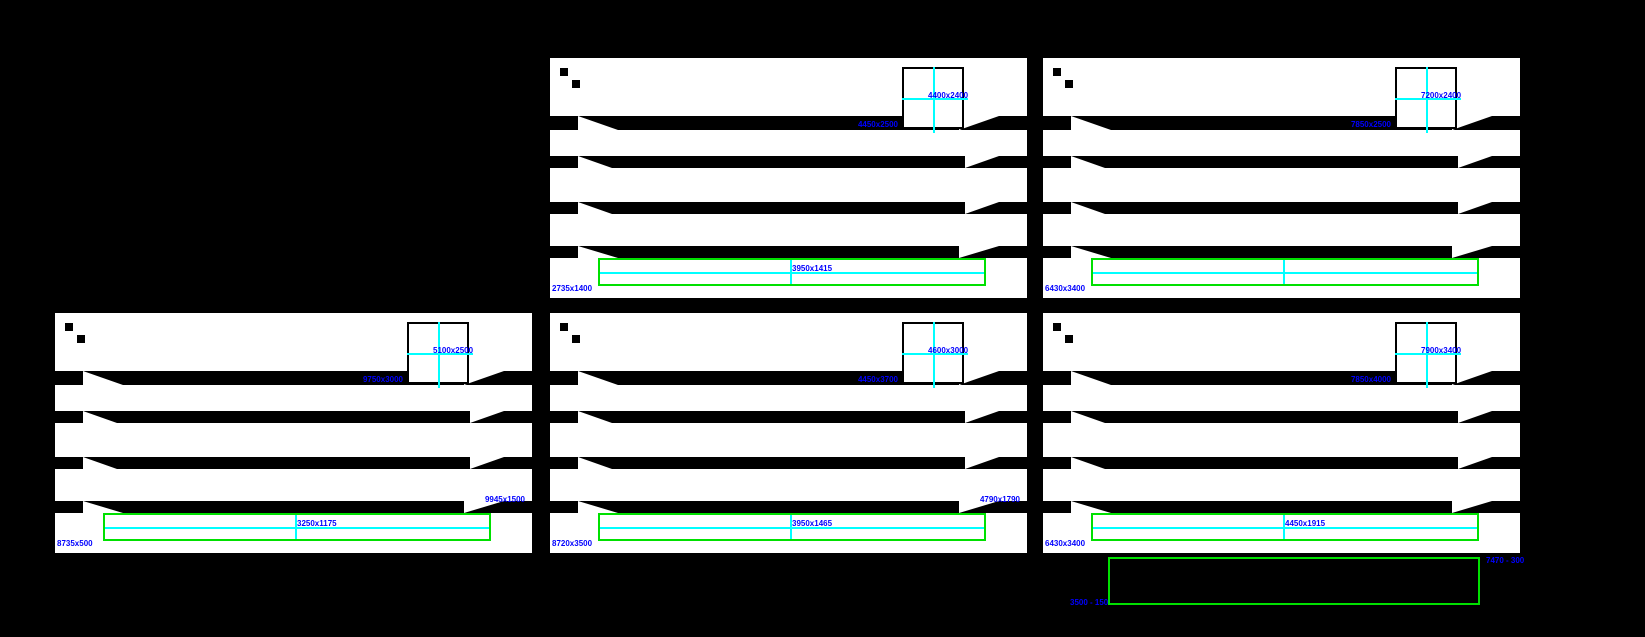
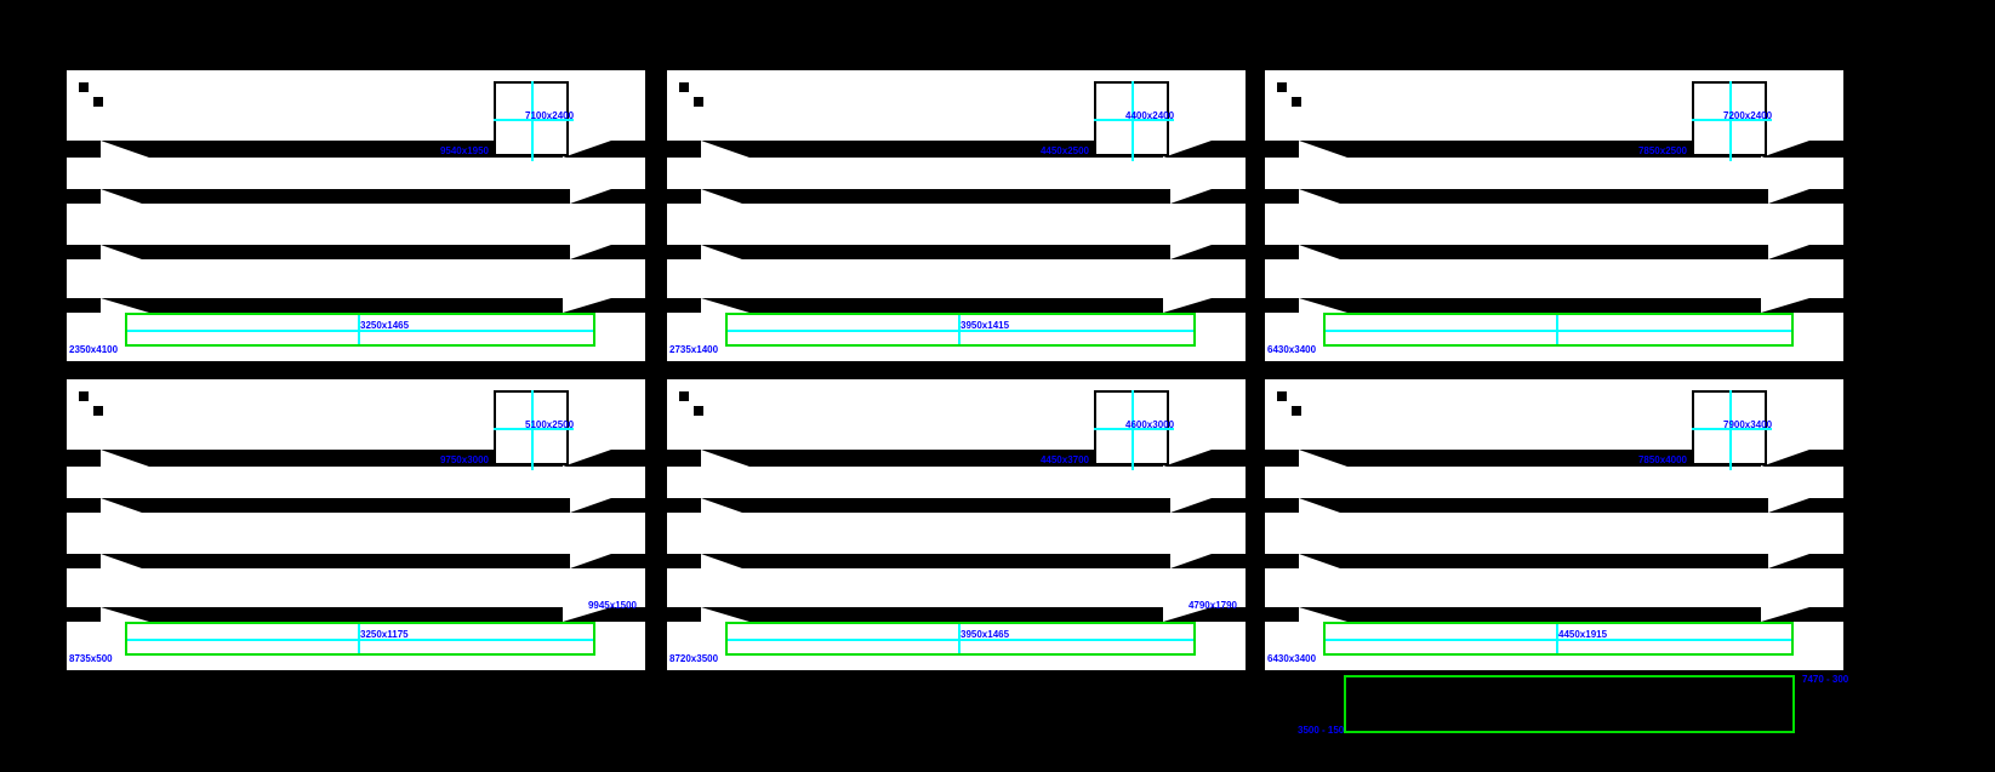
+ 7100x2400
+ 9540x1950
+ 3250x1465
+ 2350x4100
  4400x2400
  4450x2500
  3950x1415
  2735x1400
  7200x2400
  7850x2500
  6430x3400
  5100x2500
  9750x3000
  3250x1175
  8735x500
  9945x1500
  4600x3000
  4450x3700
  3950x1465
  8720x3500
  4790x1790
  7900x3400
  7850x4000
  4450x1915
  6430x3400
  7470 - 300
  3500 - 150
